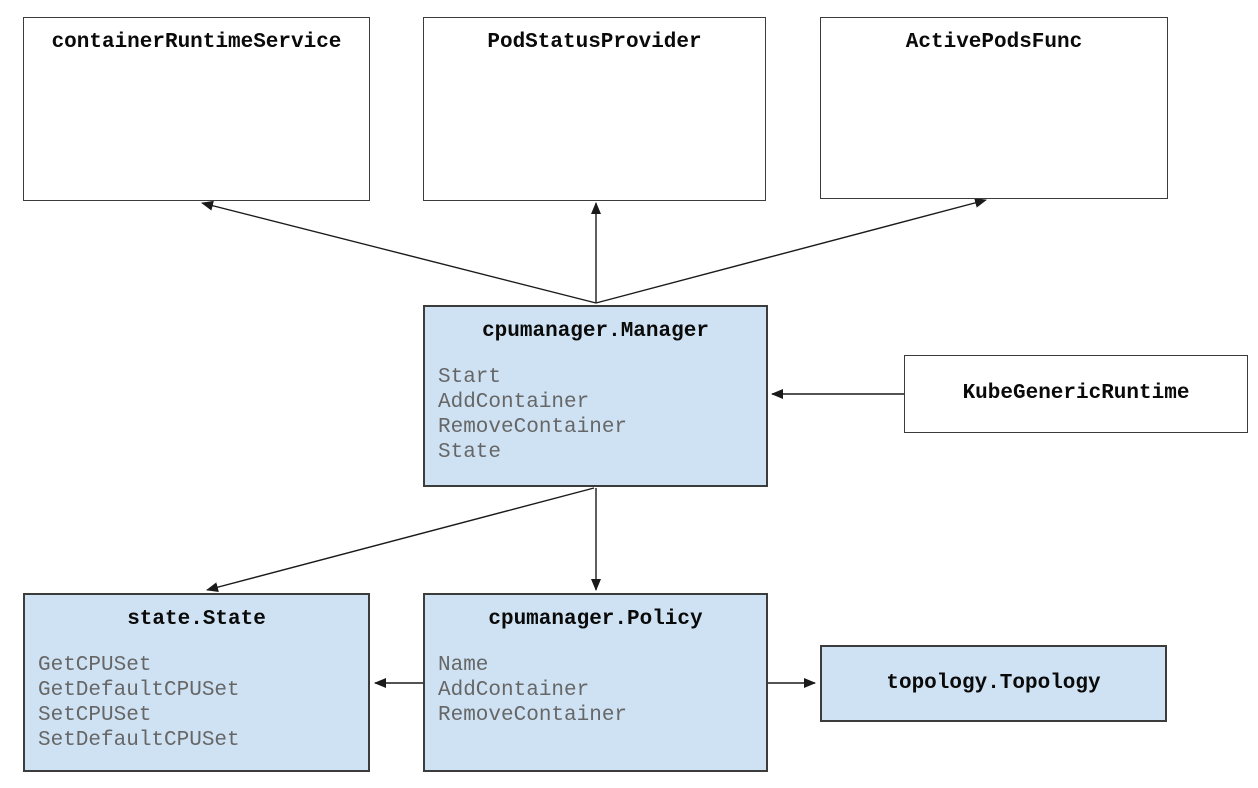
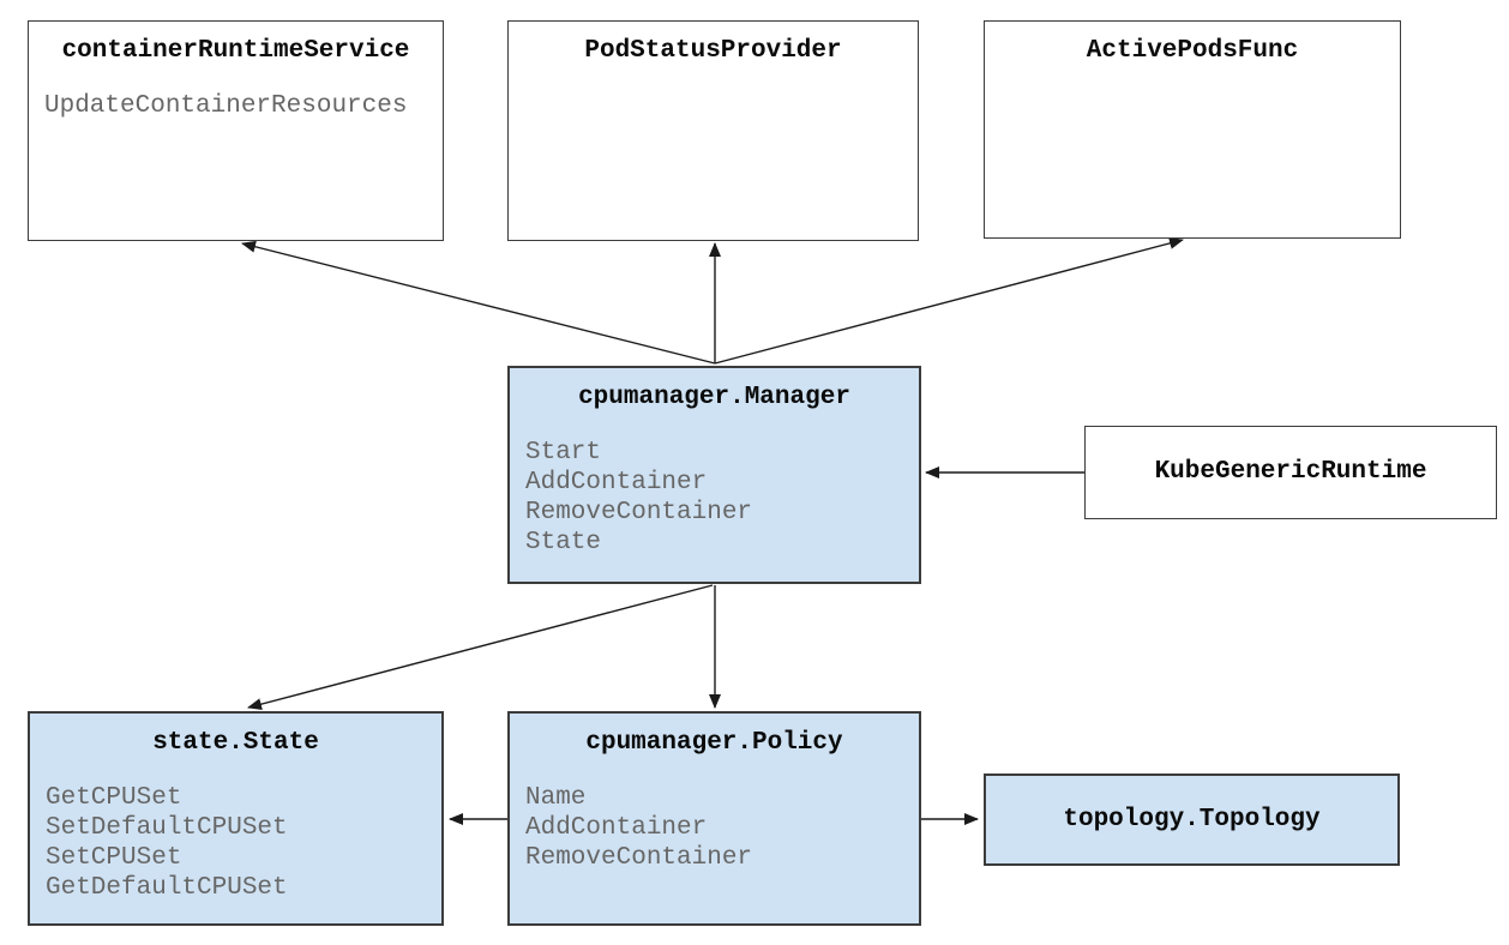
  containerRuntimeService
+ UpdateContainerResources
  PodStatusProvider
  ActivePodsFunc
  cpumanager.Manager
  Start
  AddContainer
  RemoveContainer
  State
  KubeGenericRuntime
  state.State
  GetCPUSet
- GetDefaultCPUSet
+ SetDefaultCPUSet
  SetCPUSet
- SetDefaultCPUSet
+ GetDefaultCPUSet
  cpumanager.Policy
  Name
  AddContainer
  RemoveContainer
  topology.Topology
